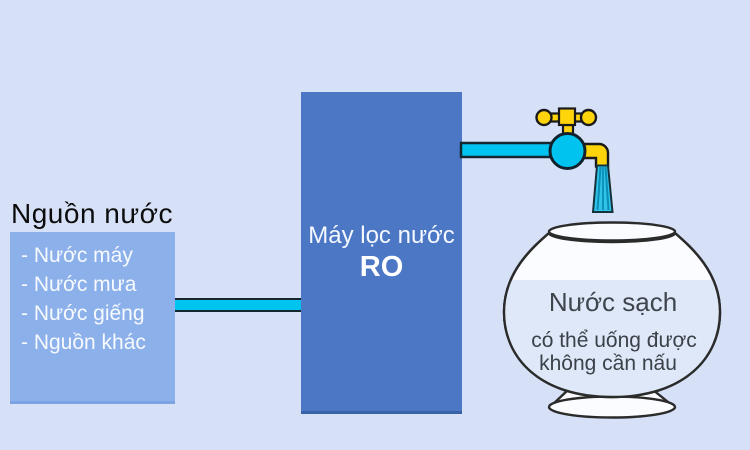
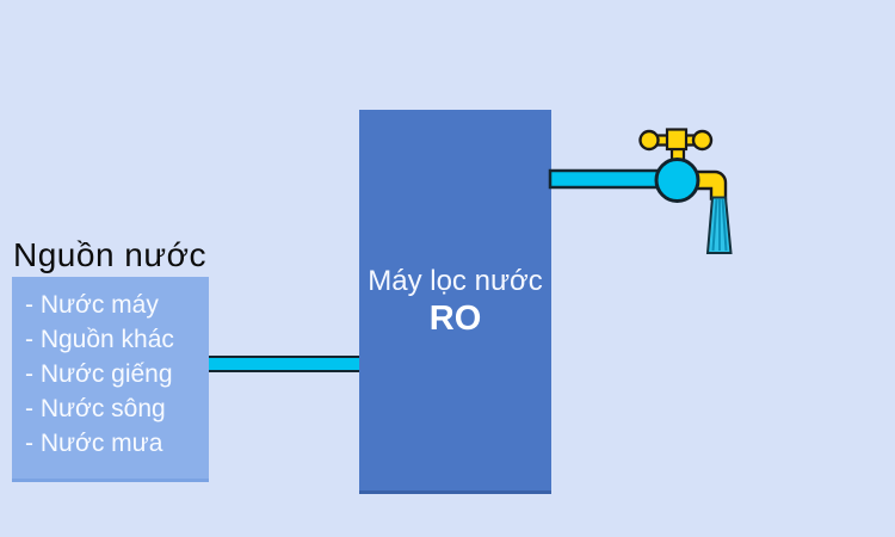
  Nguồn nước
  - Nước máy
- - Nước mưa
+ - Nguồn khác
  - Nước giếng
+ - Nước sông
- - Nguồn khác
+ - Nước mưa
  Máy lọc nước
  RO
- Nước sạch
- có thể uống được
- không cần nấu
